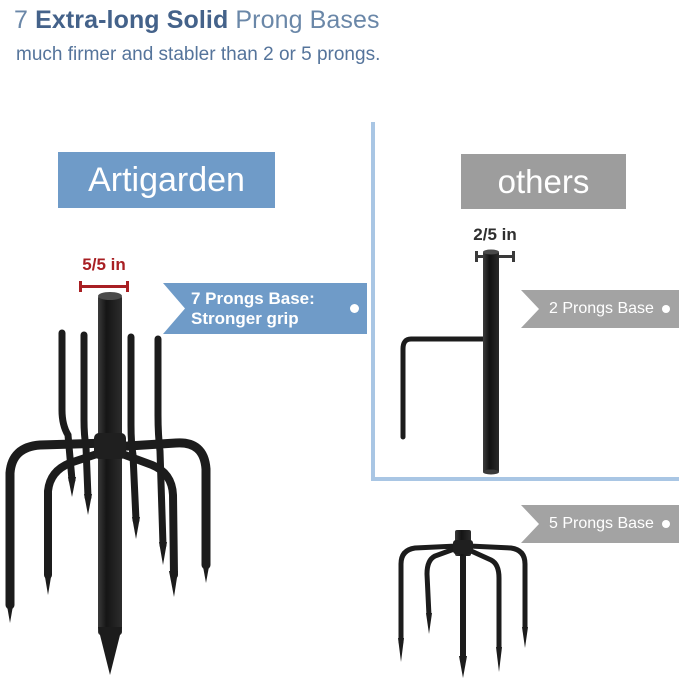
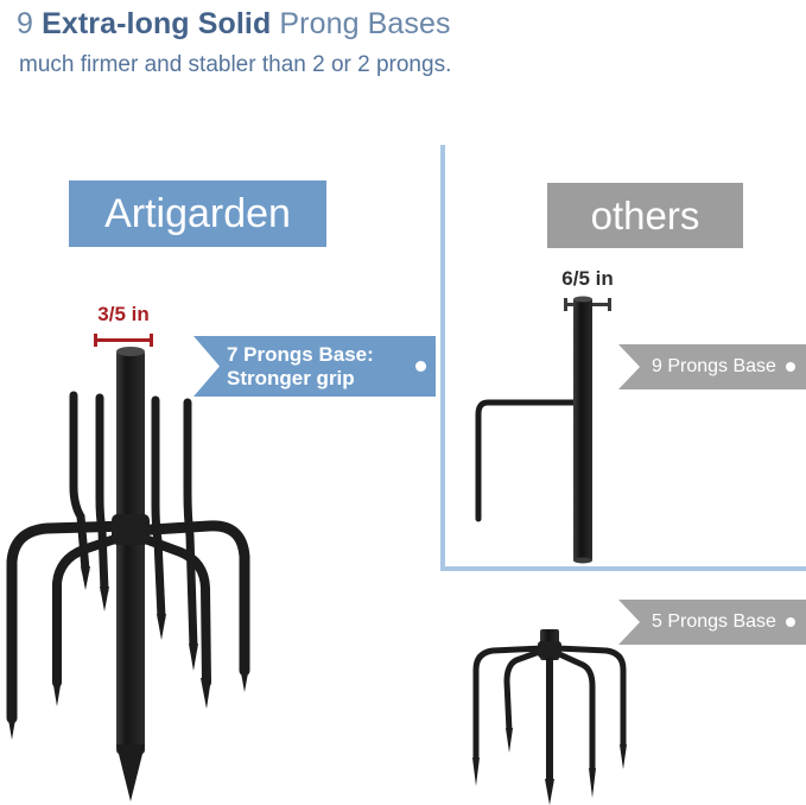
- 7 Extra-long Solid Prong Bases
+ 9 Extra-long Solid Prong Bases
- much firmer and stabler than 2 or 5 prongs.
+ much firmer and stabler than 2 or 2 prongs.
  Artigarden
  others
  7 Prongs Base:
  Stronger grip
- 2 Prongs Base
+ 9 Prongs Base
  5 Prongs Base
- 5/5 in
+ 3/5 in
- 2/5 in
+ 6/5 in
